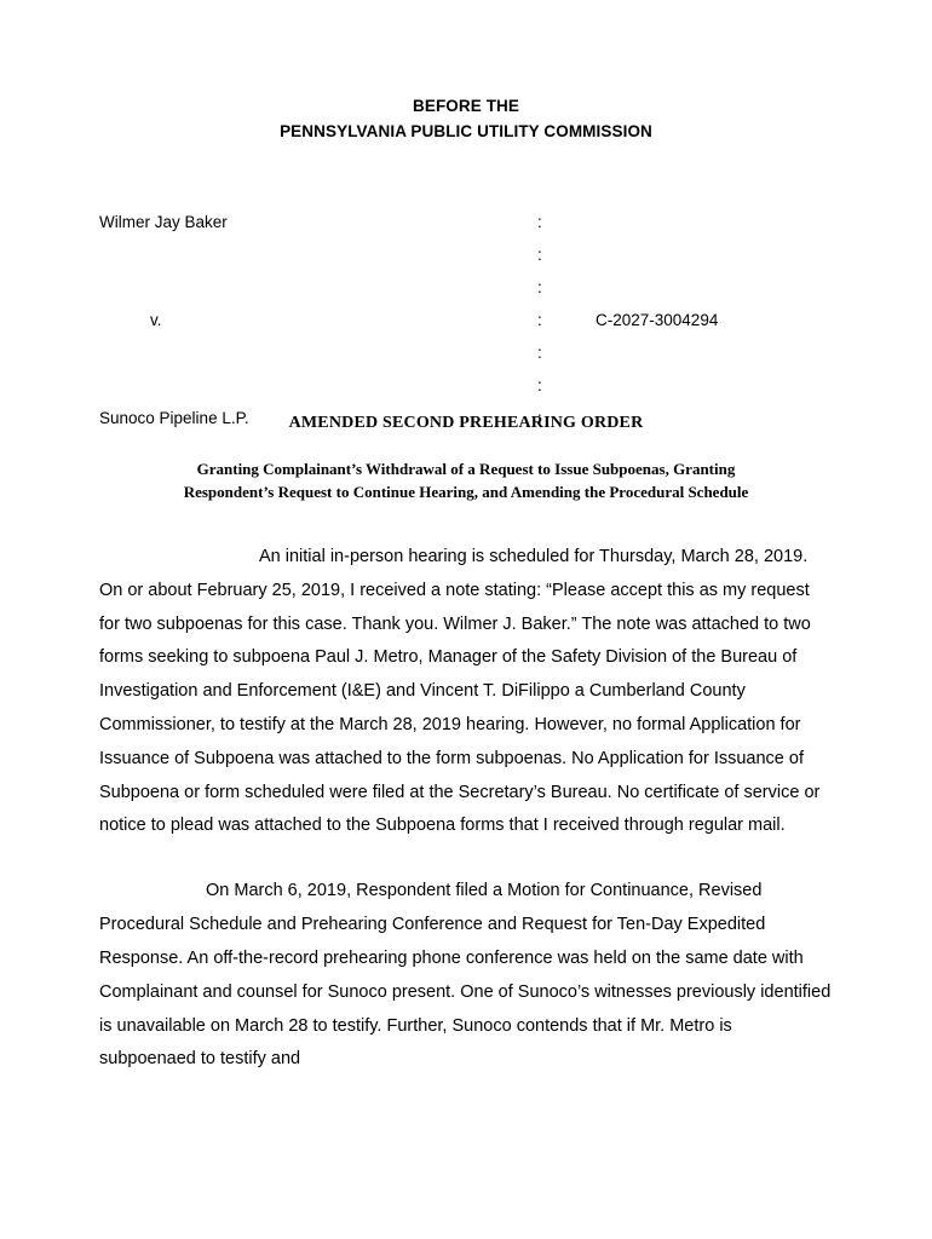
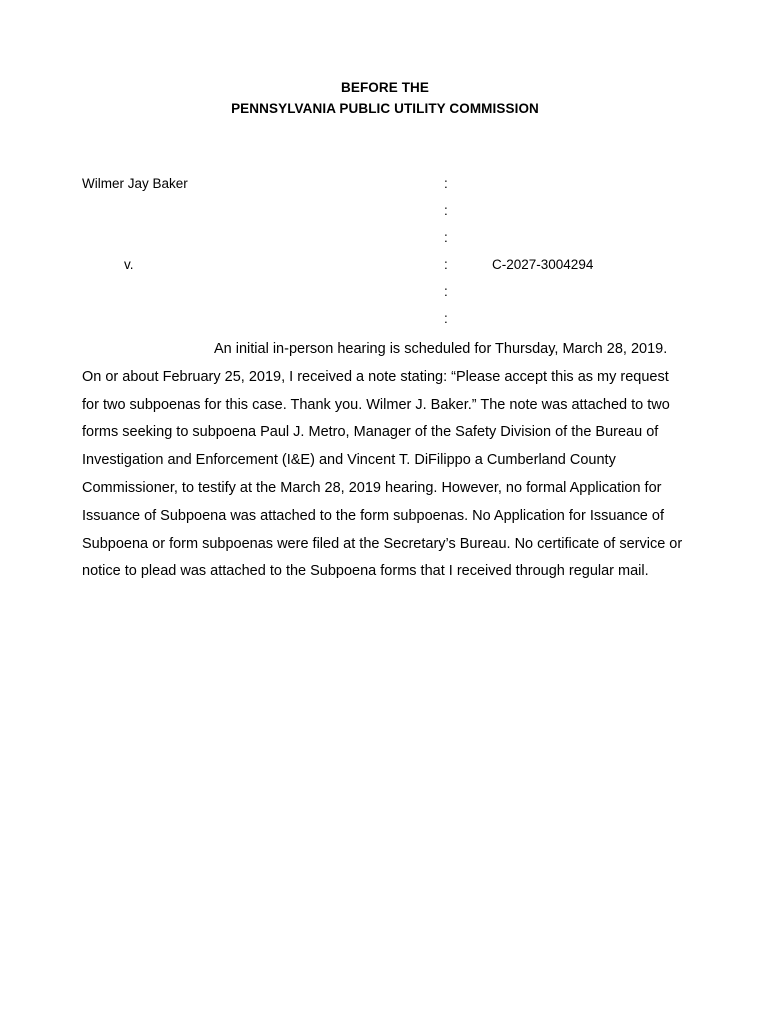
  BEFORE THE
  PENNSYLVANIA PUBLIC UTILITY COMMISSION
  Wilmer Jay Baker	:
  	:
  	:
  v.	:	C-2027-3004294
  	:
  	:
- Sunoco Pipeline L.P.	:
- AMENDED SECOND PREHEARING ORDER
- Granting Complainant’s Withdrawal of a Request to Issue Subpoenas, Granting
- Respondent’s Request to Continue Hearing, and Amending the Procedural Schedule
- An initial in-person hearing is scheduled for Thursday, March 28, 2019. On or about February 25, 2019, I received a note stating: “Please accept this as my request for two subpoenas for this case. Thank you. Wilmer J. Baker.” The note was attached to two forms seeking to subpoena Paul J. Metro, Manager of the Safety Division of the Bureau of Investigation and Enforcement (I&E) and Vincent T. DiFilippo a Cumberland County Commissioner, to testify at the March 28, 2019 hearing. However, no formal Application for Issuance of Subpoena was attached to the form subpoenas. No Application for Issuance of Subpoena or form scheduled were filed at the Secretary’s Bureau. No certificate of service or notice to plead was attached to the Subpoena forms that I received through regular mail.
+ An initial in-person hearing is scheduled for Thursday, March 28, 2019. On or about February 25, 2019, I received a note stating: “Please accept this as my request for two subpoenas for this case. Thank you. Wilmer J. Baker.” The note was attached to two forms seeking to subpoena Paul J. Metro, Manager of the Safety Division of the Bureau of Investigation and Enforcement (I&E) and Vincent T. DiFilippo a Cumberland County Commissioner, to testify at the March 28, 2019 hearing. However, no formal Application for Issuance of Subpoena was attached to the form subpoenas. No Application for Issuance of Subpoena or form subpoenas were filed at the Secretary’s Bureau. No certificate of service or notice to plead was attached to the Subpoena forms that I received through regular mail.
- On March 6, 2019, Respondent filed a Motion for Continuance, Revised Procedural Schedule and Prehearing Conference and Request for Ten-Day Expedited Response. An off-the-record prehearing phone conference was held on the same date with Complainant and counsel for Sunoco present. One of Sunoco’s witnesses previously identified is unavailable on March 28 to testify. Further, Sunoco contends that if Mr. Metro is subpoenaed to testify and
